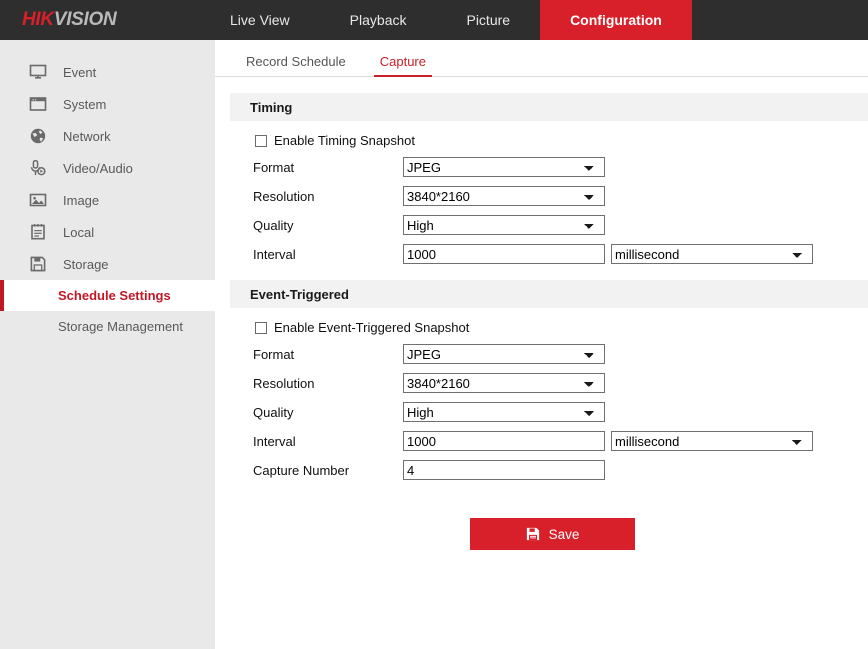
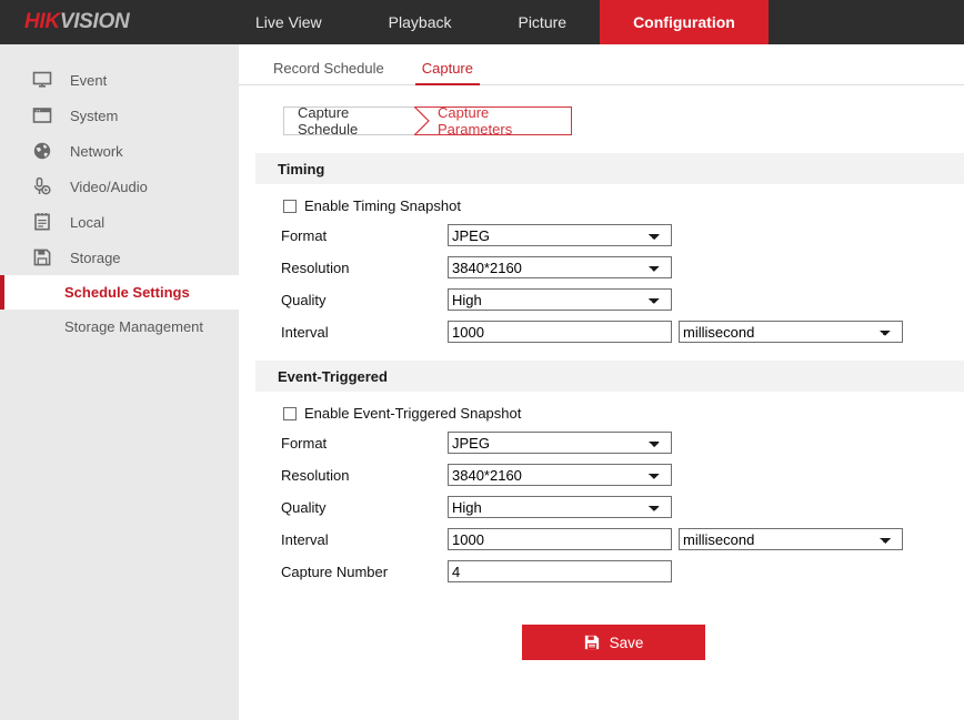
  HIK
  VISION
  Live View
  Playback
  Picture
  Configuration
  Event
  System
  Network
  Video/Audio
- Image
  Local
  Storage
  Schedule Settings
  Storage Management
  Record Schedule
  Capture
+ Capture Schedule
+ Capture Parameters
  Timing
  Enable Timing Snapshot
  Format
  JPEG
  Resolution
  3840*2160
  Quality
  High
  Interval
  1000
  millisecond
  Event-Triggered
  Enable Event-Triggered Snapshot
  Format
  JPEG
  Resolution
  3840*2160
  Quality
  High
  Interval
  1000
  millisecond
  Capture Number
  4
  Save
